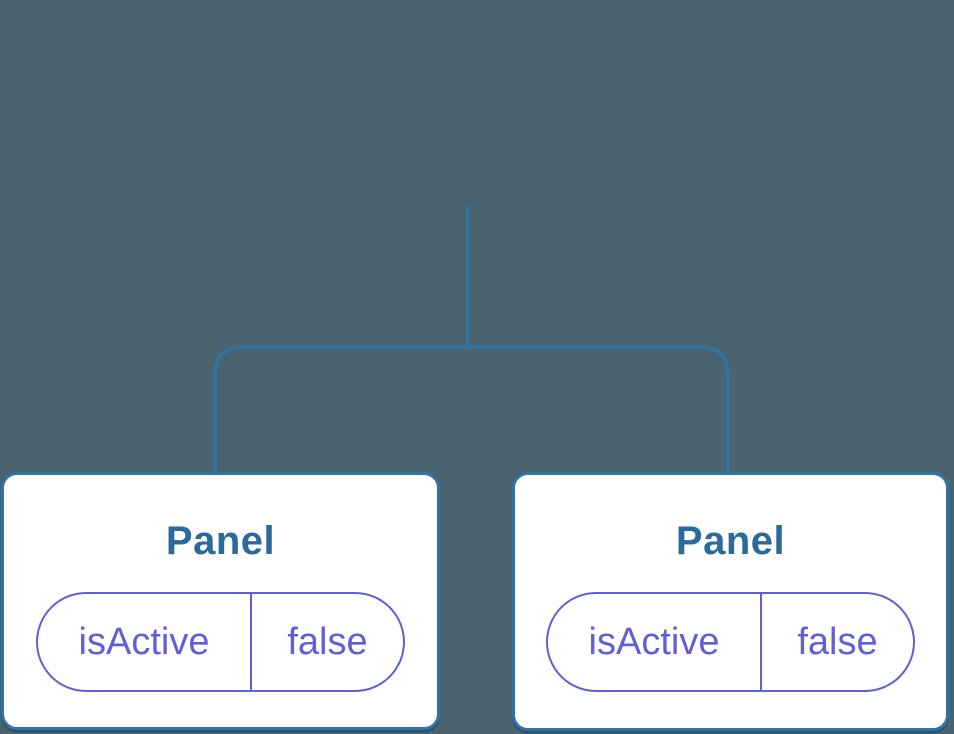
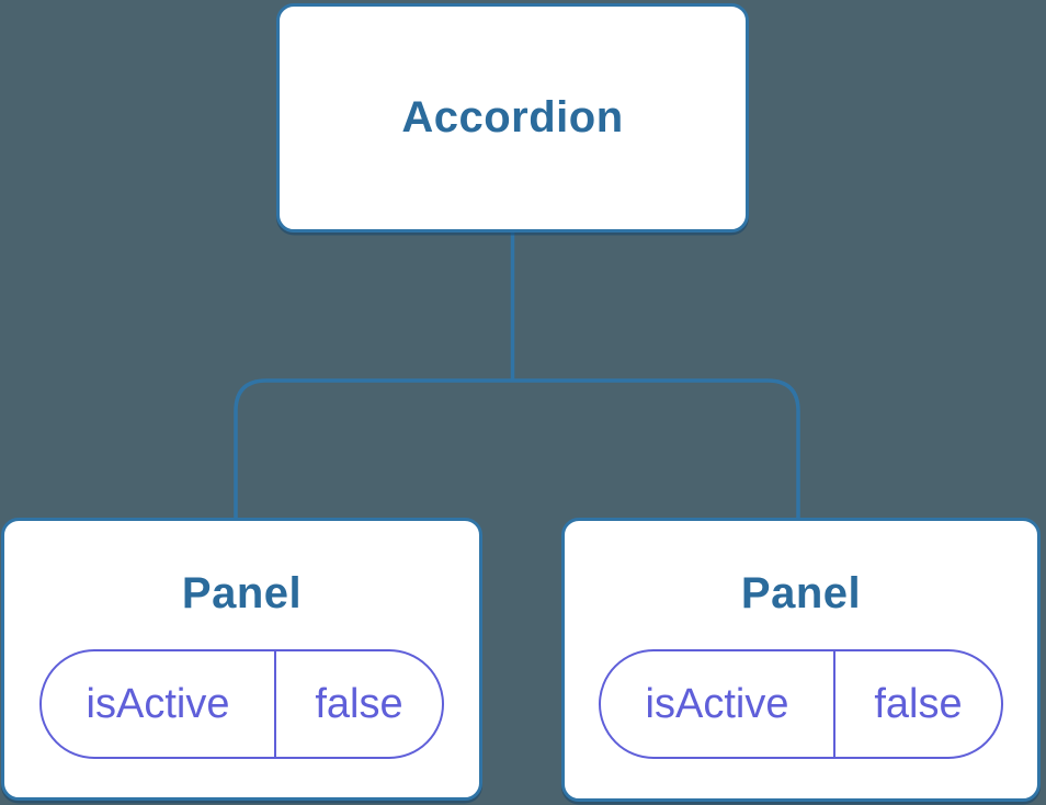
+ Accordion
  Panel
  isActive
  false
  Panel
  isActive
  false
